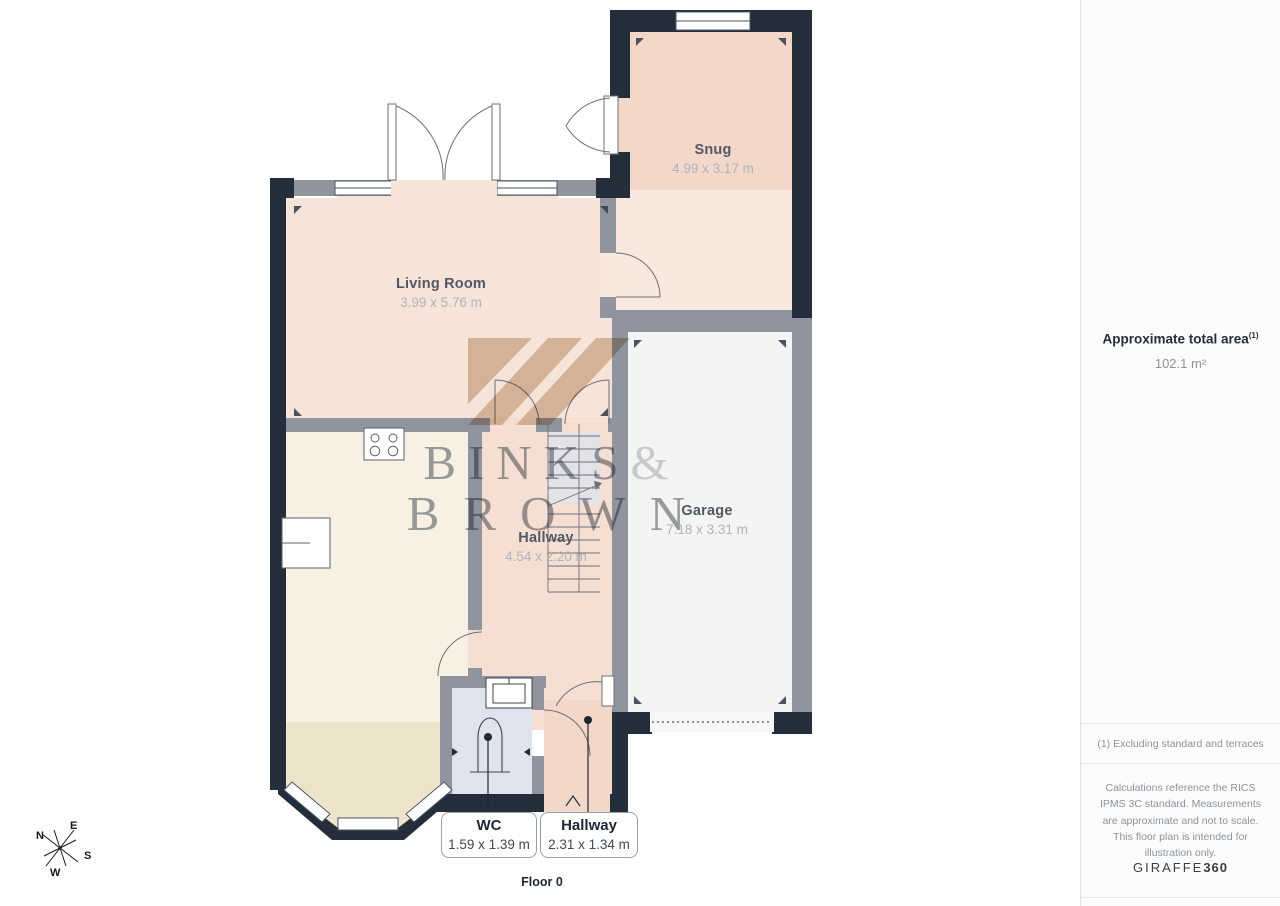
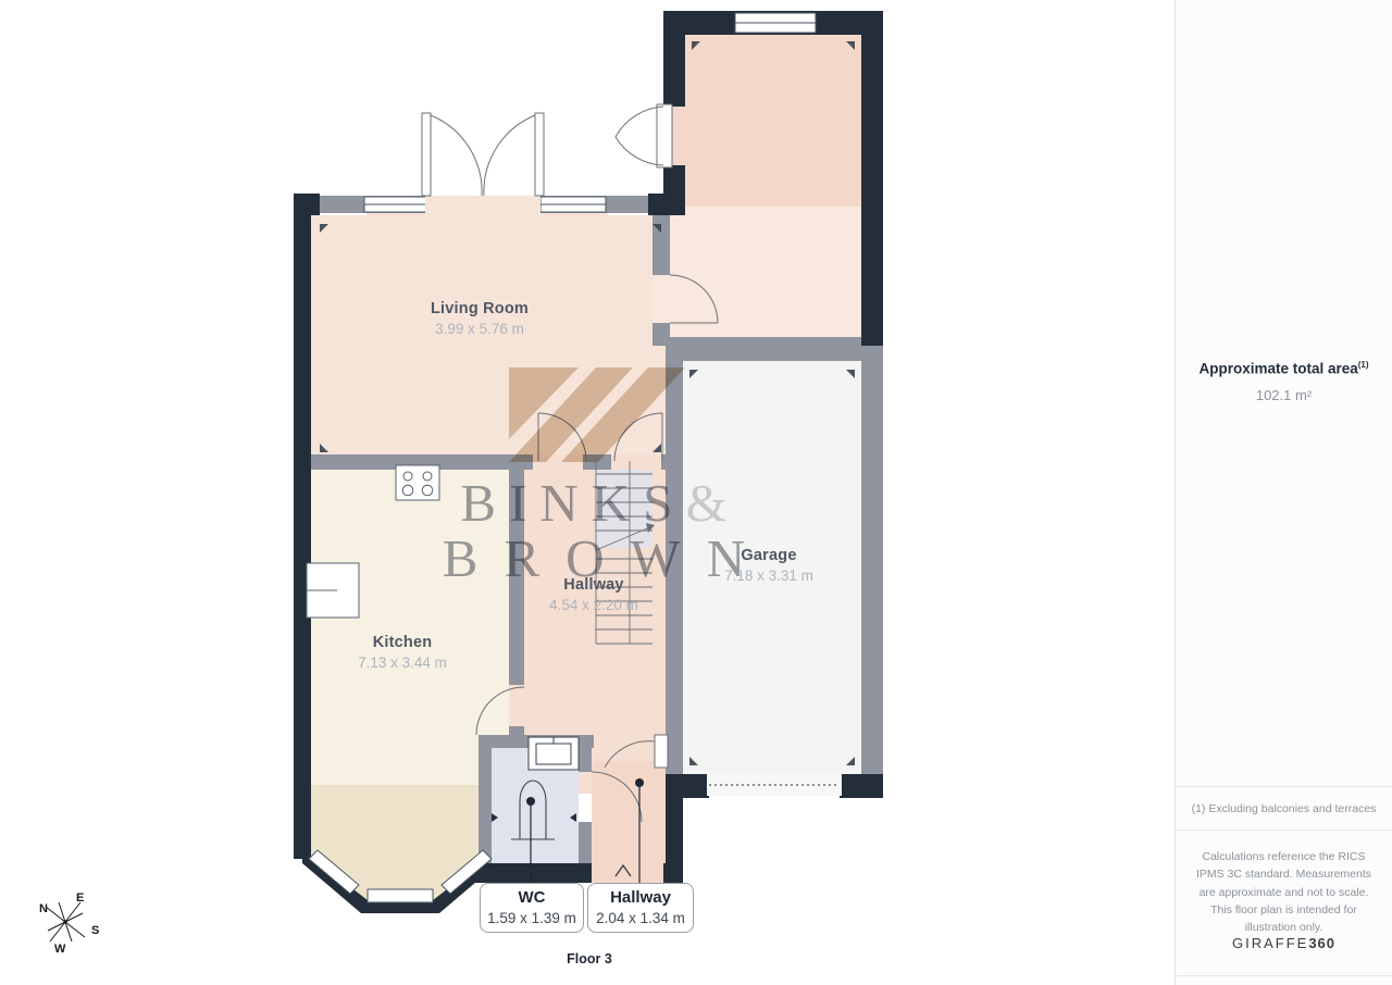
  BINKS&
  BROWN
- Snug
- 4.99 x 3.17 m
  Living Room
  3.99 x 5.76 m
  Garage
  7.18 x 3.31 m
  Hallway
  4.54 x 2.20 m
+ Kitchen
+ 7.13 x 3.44 m
  WC
  1.59 x 1.39 m
  Hallway
- 2.31 x 1.34 m
+ 2.04 x 1.34 m
- Floor 0
+ Floor 3
  N
  E
  S
  W
  Approximate total area(1)
  102.1 m²
- (1) Excluding standard and terraces
+ (1) Excluding balconies and terraces
  Calculations reference the RICS IPMS 3C standard. Measurements are approximate and not to scale. This floor plan is intended for illustration only.
  GIRAFFE360
